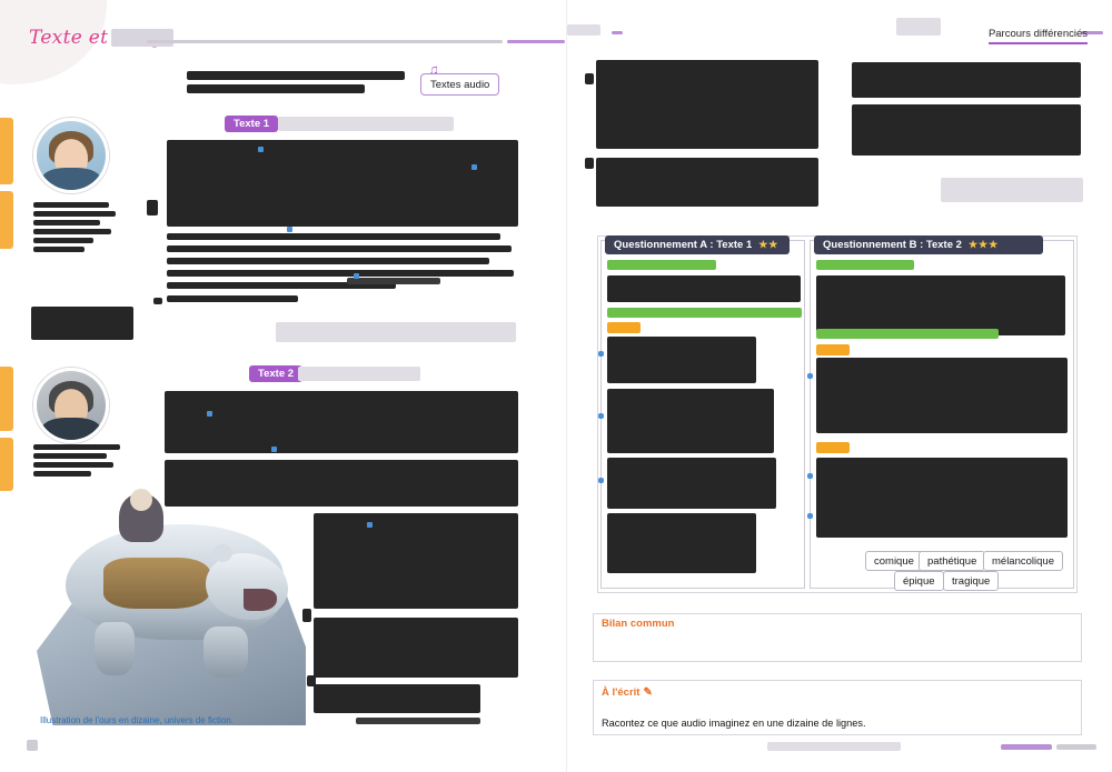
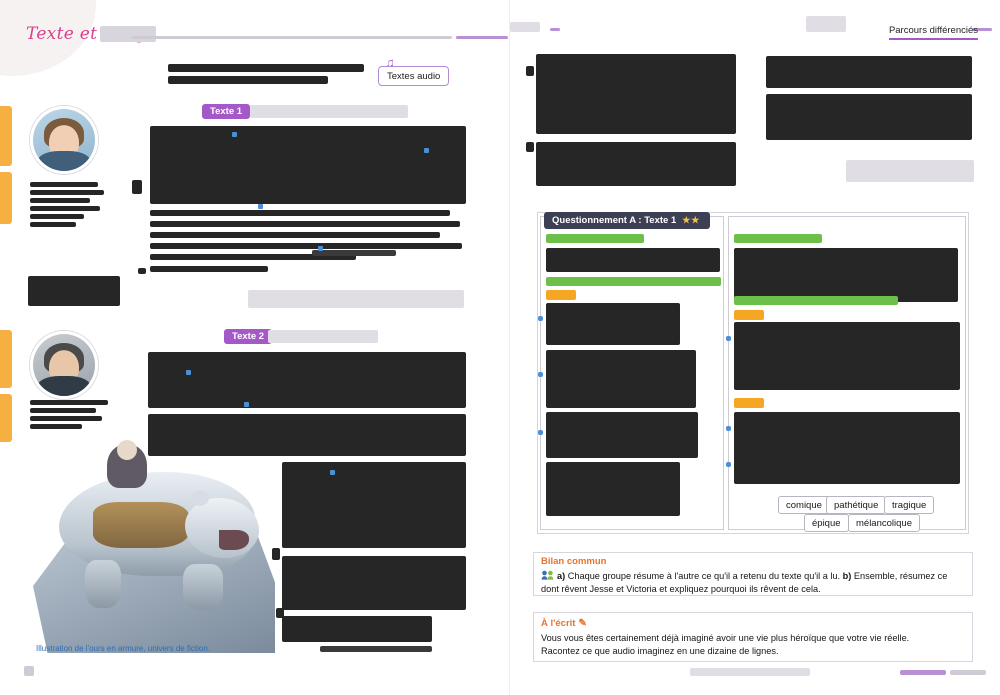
  ♫
  Textes audio
  Texte 1
  Texte 2
- Illustration de l'ours en dizaine, univers de fiction.
+ Illustration de l'ours en armure, univers de fiction.
  Parcours différenciés
  Questionnement A : Texte 1
  ★★
- Questionnement B : Texte 2
- ★★★
  comique
  pathétique
- mélancolique
+ tragique
  épique
- tragique
+ mélancolique
  Bilan commun
+ a) Chaque groupe résume à l'autre ce qu'il a retenu du texte qu'il a lu. b) Ensemble, résumez ce dont rêvent Jesse et Victoria et expliquez pourquoi ils rêvent de cela.
  À l'écrit ✎
+ Vous vous êtes certainement déjà imaginé avoir une vie plus héroïque que votre vie réelle.
  Racontez ce que audio imaginez en une dizaine de lignes.
